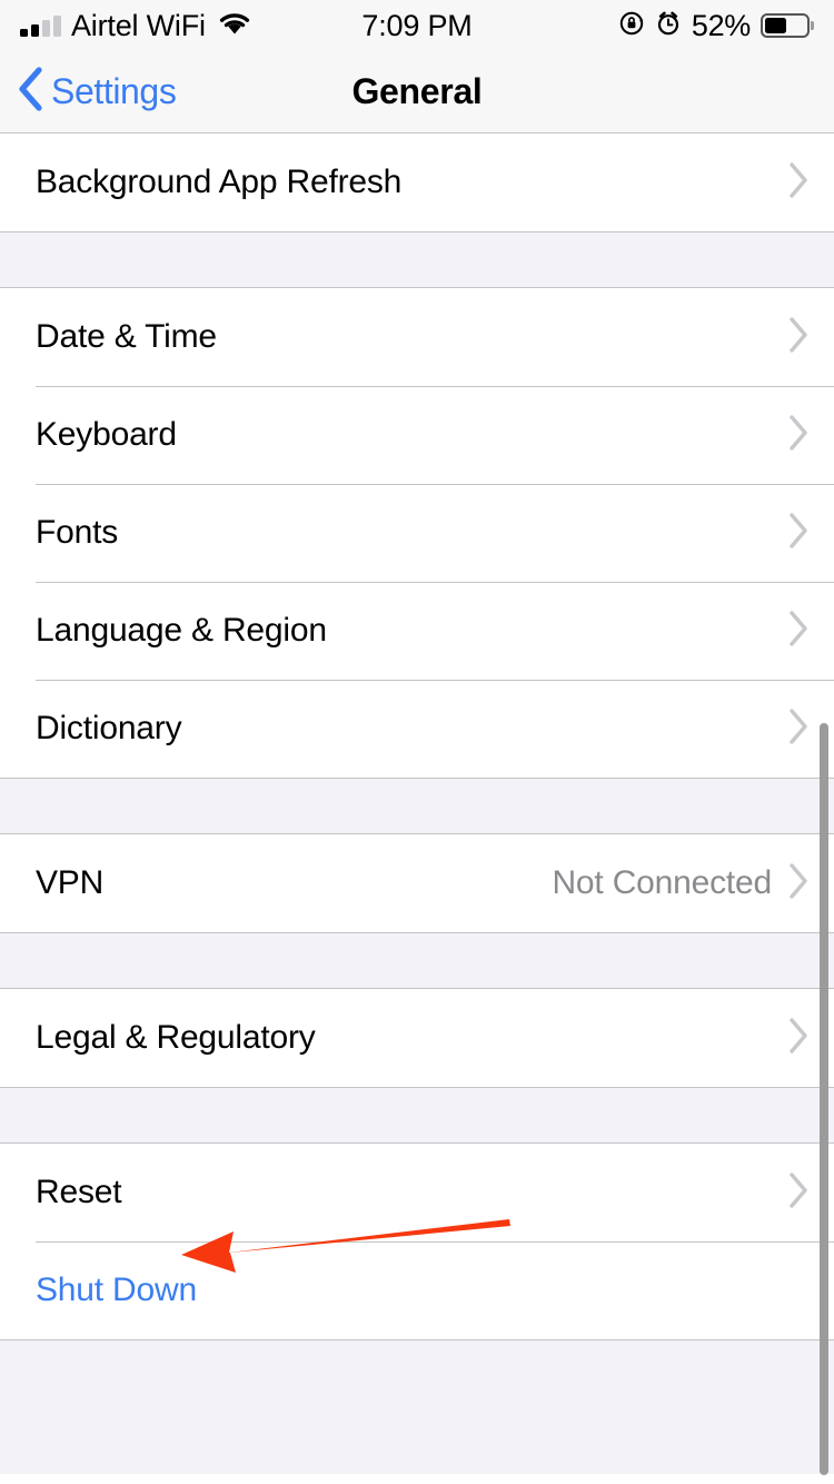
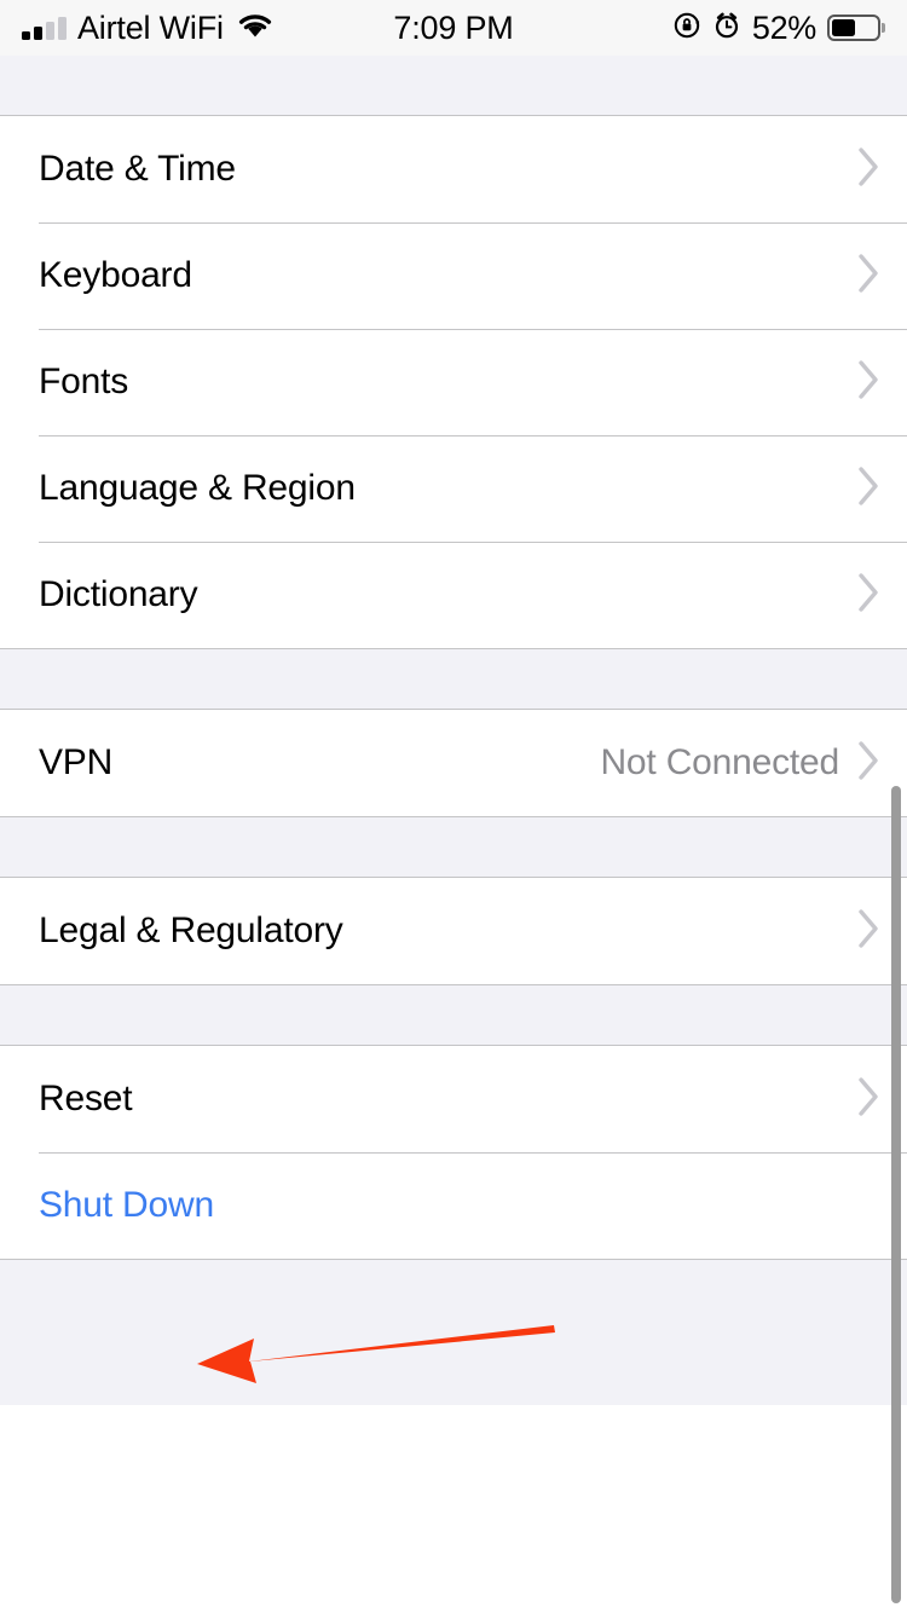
  Airtel WiFi
  7:09 PM
  52%
- Settings
- General
- Background App Refresh
  Date & Time
  Keyboard
  Fonts
  Language & Region
  Dictionary
  VPN
  Not Connected
  Legal & Regulatory
  Reset
  Shut Down
